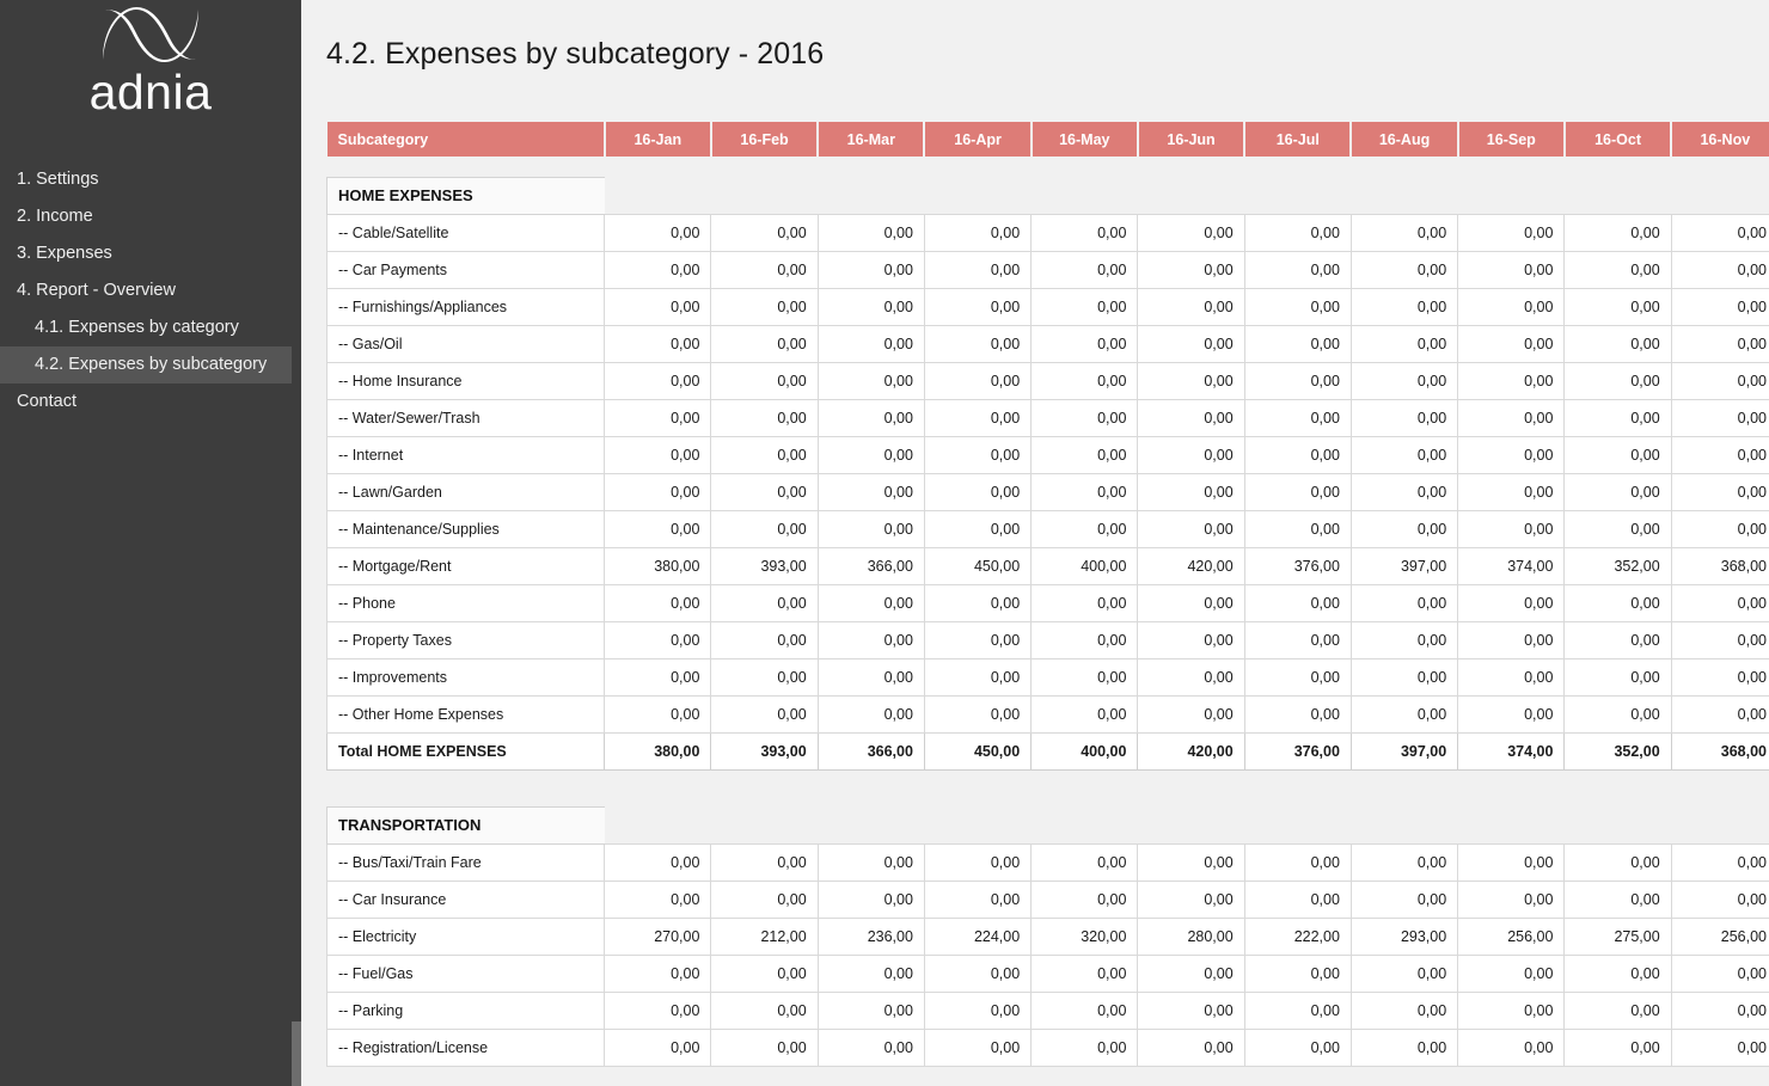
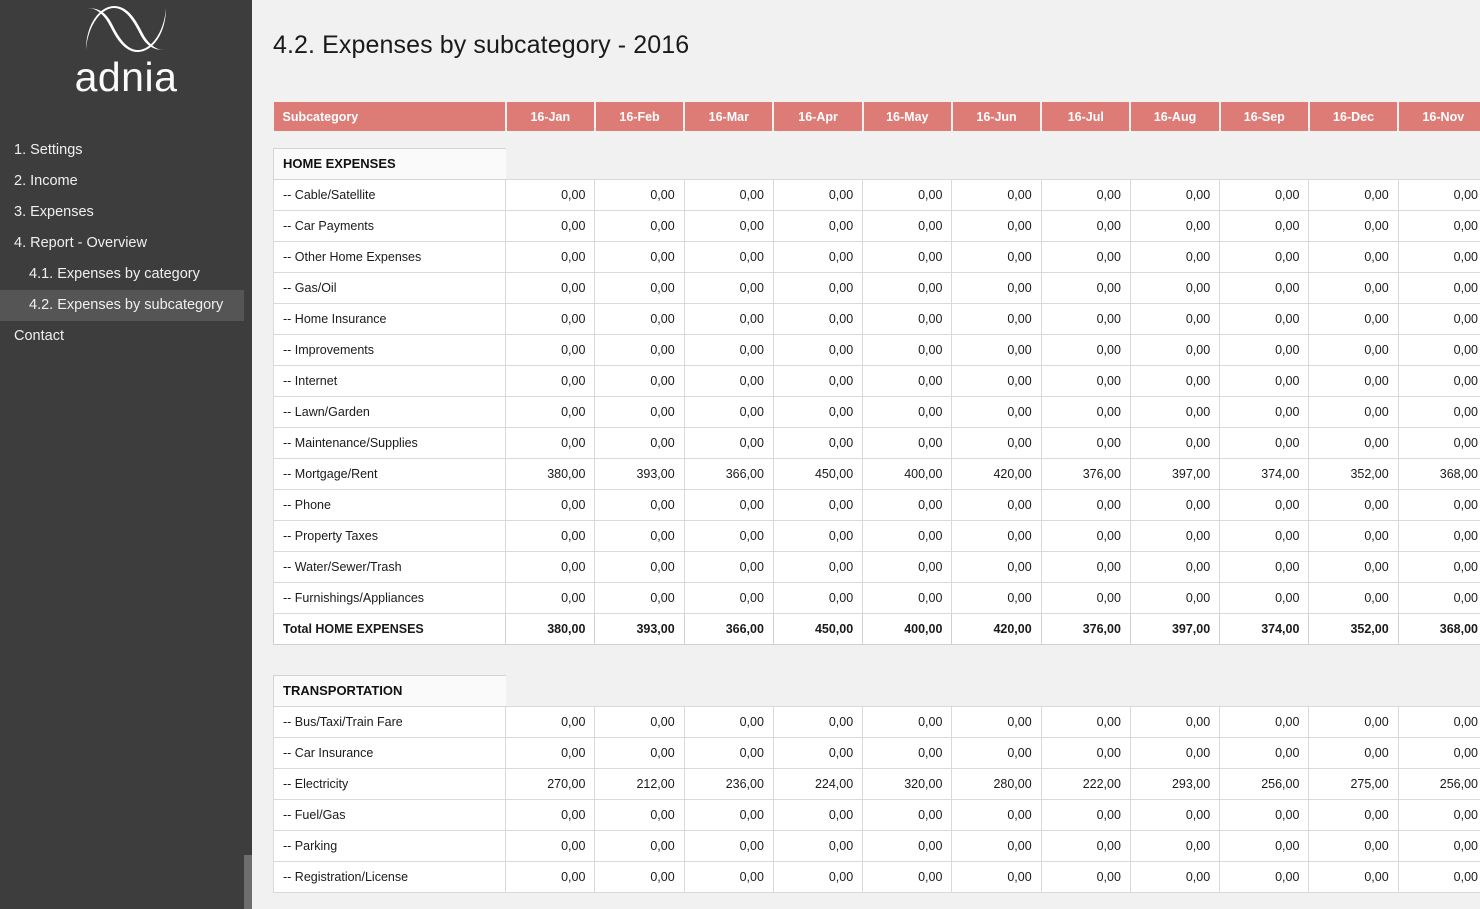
  adnia
  1. Settings
  2. Income
  3. Expenses
  4. Report - Overview
  4.1. Expenses by category
  4.2. Expenses by subcategory
  Contact
  4.2. Expenses by subcategory - 2016
- Subcategory	16-Jan	16-Feb	16-Mar	16-Apr	16-May	16-Jun	16-Jul	16-Aug	16-Sep	16-Oct	16-Nov
+ Subcategory	16-Jan	16-Feb	16-Mar	16-Apr	16-May	16-Jun	16-Jul	16-Aug	16-Sep	16-Dec	16-Nov
  HOME EXPENSES
  -- Cable/Satellite	0,00	0,00	0,00	0,00	0,00	0,00	0,00	0,00	0,00	0,00	0,00
  -- Car Payments	0,00	0,00	0,00	0,00	0,00	0,00	0,00	0,00	0,00	0,00	0,00
- -- Furnishings/Appliances	0,00	0,00	0,00	0,00	0,00	0,00	0,00	0,00	0,00	0,00	0,00
+ -- Other Home Expenses	0,00	0,00	0,00	0,00	0,00	0,00	0,00	0,00	0,00	0,00	0,00
  -- Gas/Oil	0,00	0,00	0,00	0,00	0,00	0,00	0,00	0,00	0,00	0,00	0,00
  -- Home Insurance	0,00	0,00	0,00	0,00	0,00	0,00	0,00	0,00	0,00	0,00	0,00
- -- Water/Sewer/Trash	0,00	0,00	0,00	0,00	0,00	0,00	0,00	0,00	0,00	0,00	0,00
+ -- Improvements	0,00	0,00	0,00	0,00	0,00	0,00	0,00	0,00	0,00	0,00	0,00
  -- Internet	0,00	0,00	0,00	0,00	0,00	0,00	0,00	0,00	0,00	0,00	0,00
  -- Lawn/Garden	0,00	0,00	0,00	0,00	0,00	0,00	0,00	0,00	0,00	0,00	0,00
  -- Maintenance/Supplies	0,00	0,00	0,00	0,00	0,00	0,00	0,00	0,00	0,00	0,00	0,00
  -- Mortgage/Rent	380,00	393,00	366,00	450,00	400,00	420,00	376,00	397,00	374,00	352,00	368,00
  -- Phone	0,00	0,00	0,00	0,00	0,00	0,00	0,00	0,00	0,00	0,00	0,00
  -- Property Taxes	0,00	0,00	0,00	0,00	0,00	0,00	0,00	0,00	0,00	0,00	0,00
- -- Improvements	0,00	0,00	0,00	0,00	0,00	0,00	0,00	0,00	0,00	0,00	0,00
+ -- Water/Sewer/Trash	0,00	0,00	0,00	0,00	0,00	0,00	0,00	0,00	0,00	0,00	0,00
- -- Other Home Expenses	0,00	0,00	0,00	0,00	0,00	0,00	0,00	0,00	0,00	0,00	0,00
+ -- Furnishings/Appliances	0,00	0,00	0,00	0,00	0,00	0,00	0,00	0,00	0,00	0,00	0,00
  Total HOME EXPENSES	380,00	393,00	366,00	450,00	400,00	420,00	376,00	397,00	374,00	352,00	368,00
  TRANSPORTATION
  -- Bus/Taxi/Train Fare	0,00	0,00	0,00	0,00	0,00	0,00	0,00	0,00	0,00	0,00	0,00
  -- Car Insurance	0,00	0,00	0,00	0,00	0,00	0,00	0,00	0,00	0,00	0,00	0,00
  -- Electricity	270,00	212,00	236,00	224,00	320,00	280,00	222,00	293,00	256,00	275,00	256,00
  -- Fuel/Gas	0,00	0,00	0,00	0,00	0,00	0,00	0,00	0,00	0,00	0,00	0,00
  -- Parking	0,00	0,00	0,00	0,00	0,00	0,00	0,00	0,00	0,00	0,00	0,00
  -- Registration/License	0,00	0,00	0,00	0,00	0,00	0,00	0,00	0,00	0,00	0,00	0,00
